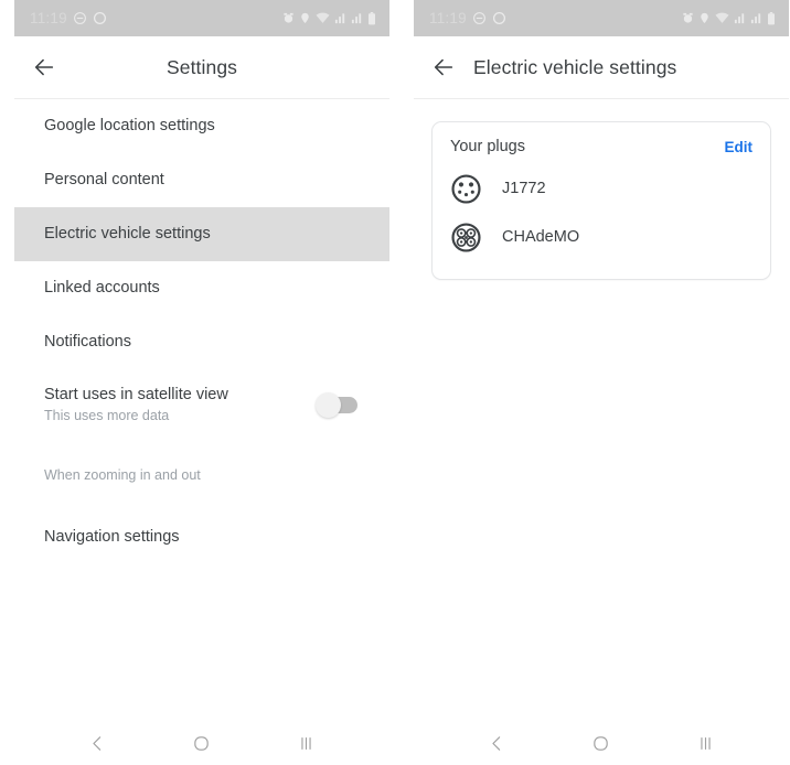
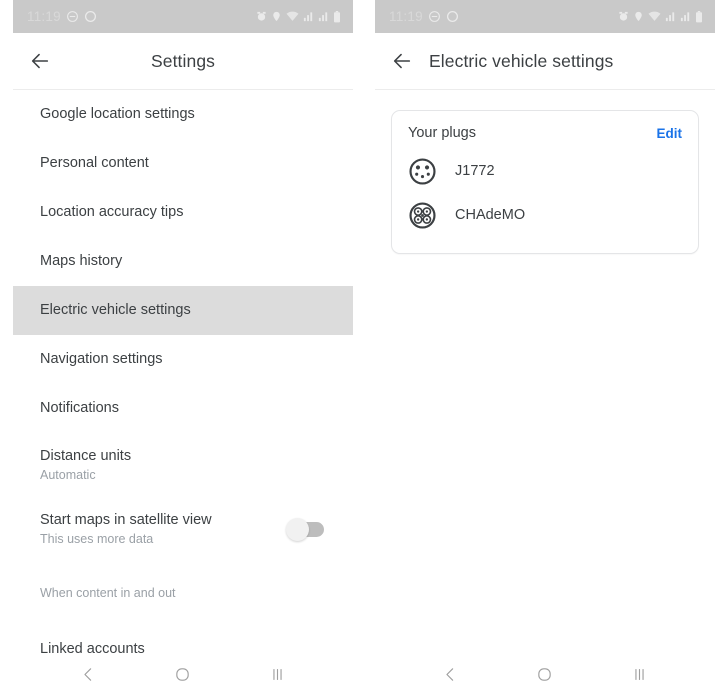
  Settings
  Google location settings
  Personal content
+ Location accuracy tips
+ Maps history
  Electric vehicle settings
- Linked accounts
+ Navigation settings
  Notifications
+ Distance units
+ Automatic
- Start uses in satellite view
+ Start maps in satellite view
  This uses more data
- When zooming in and out
+ When content in and out
- Navigation settings
+ Linked accounts
  Electric vehicle settings
  Your plugs
  Edit
  J1772
  CHAdeMO
